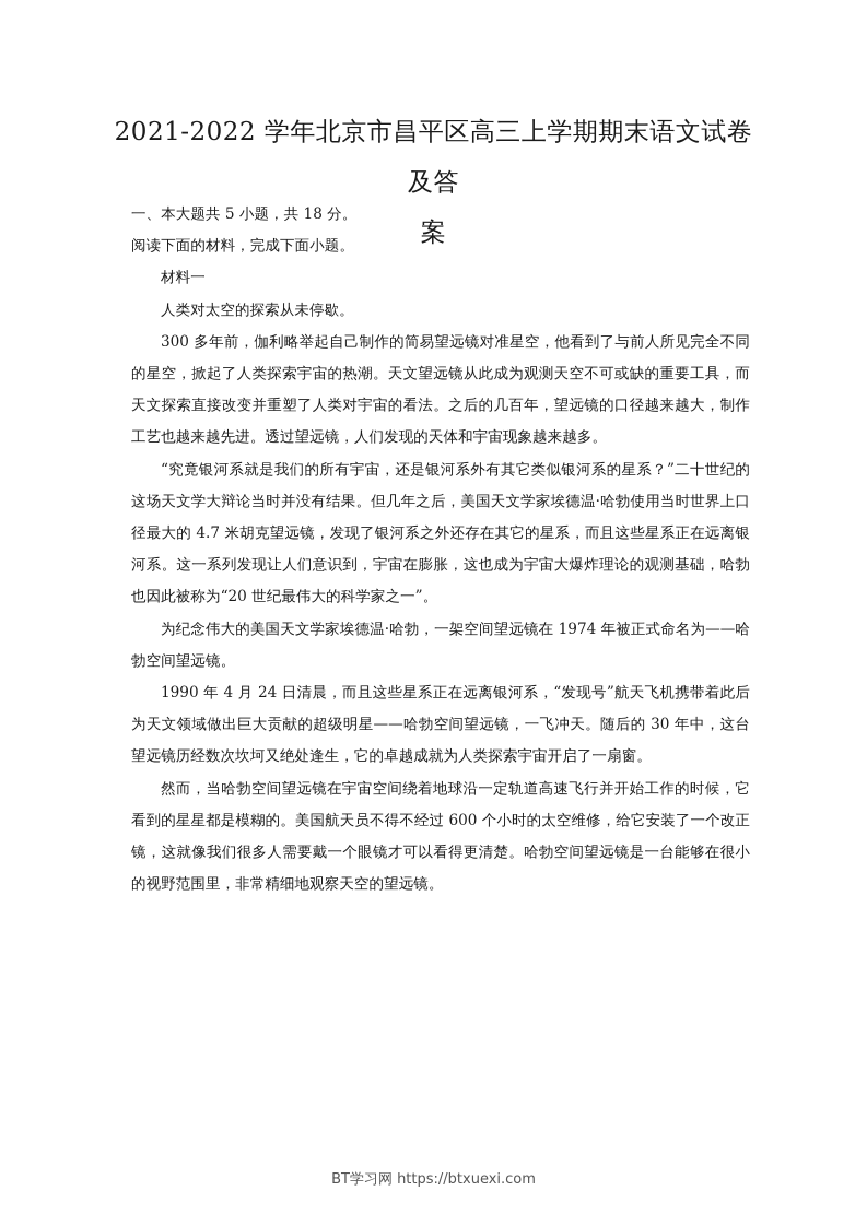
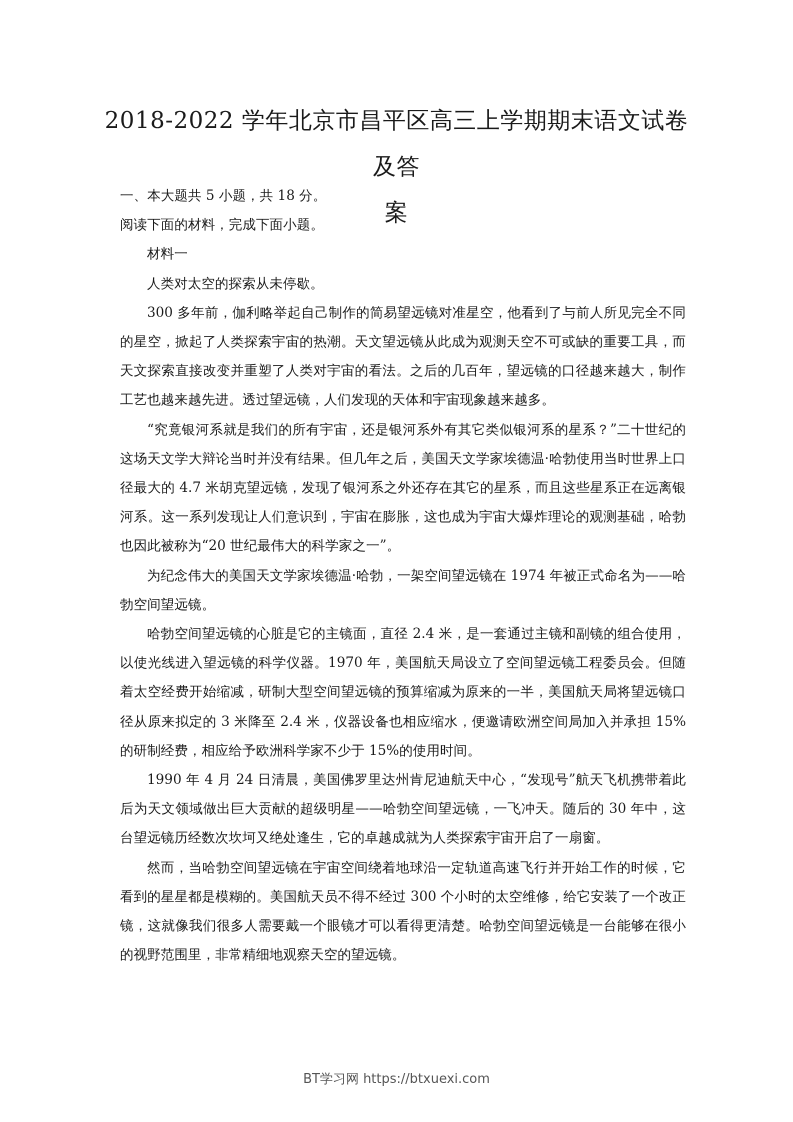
- 2021-2022 学年北京市昌平区高三上学期期末语文试卷及答
+ 2018-2022 学年北京市昌平区高三上学期期末语文试卷及答
  案
  一、本大题共 5 小题，共 18 分。
  阅读下面的材料，完成下面小题。
  材料一
  人类对太空的探索从未停歇。
  300 多年前，伽利略举起自己制作的简易望远镜对准星空，他看到了与前人所见完全不同的星空，掀起了人类探索宇宙的热潮。天文望远镜从此成为观测天空不可或缺的重要工具，而天文探索直接改变并重塑了人类对宇宙的看法。之后的几百年，望远镜的口径越来越大，制作工艺也越来越先进。透过望远镜，人们发现的天体和宇宙现象越来越多。
  “究竟银河系就是我们的所有宇宙，还是银河系外有其它类似银河系的星系？”二十世纪的这场天文学大辩论当时并没有结果。但几年之后，美国天文学家埃德温·哈勃使用当时世界上口径最大的 4.7 米胡克望远镜，发现了银河系之外还存在其它的星系，而且这些星系正在远离银河系。这一系列发现让人们意识到，宇宙在膨胀，这也成为宇宙大爆炸理论的观测基础，哈勃也因此被称为“20 世纪最伟大的科学家之一”。
  为纪念伟大的美国天文学家埃德温·哈勃，一架空间望远镜在 1974 年被正式命名为——哈勃空间望远镜。
+ 哈勃空间望远镜的心脏是它的主镜面，直径 2.4 米，是一套通过主镜和副镜的组合使用，以使光线进入望远镜的科学仪器。1970 年，美国航天局设立了空间望远镜工程委员会。但随着太空经费开始缩减，研制大型空间望远镜的预算缩减为原来的一半，美国航天局将望远镜口径从原来拟定的 3 米降至 2.4 米，仪器设备也相应缩水，便邀请欧洲空间局加入并承担 15%的研制经费，相应给予欧洲科学家不少于 15%的使用时间。
- 1990 年 4 月 24 日清晨，而且这些星系正在远离银河系，“发现号”航天飞机携带着此后为天文领域做出巨大贡献的超级明星——哈勃空间望远镜，一飞冲天。随后的 30 年中，这台望远镜历经数次坎坷又绝处逢生，它的卓越成就为人类探索宇宙开启了一扇窗。
+ 1990 年 4 月 24 日清晨，美国佛罗里达州肯尼迪航天中心，“发现号”航天飞机携带着此后为天文领域做出巨大贡献的超级明星——哈勃空间望远镜，一飞冲天。随后的 30 年中，这台望远镜历经数次坎坷又绝处逢生，它的卓越成就为人类探索宇宙开启了一扇窗。
- 然而，当哈勃空间望远镜在宇宙空间绕着地球沿一定轨道高速飞行并开始工作的时候，它看到的星星都是模糊的。美国航天员不得不经过 600 个小时的太空维修，给它安装了一个改正镜，这就像我们很多人需要戴一个眼镜才可以看得更清楚。哈勃空间望远镜是一台能够在很小的视野范围里，非常精细地观察天空的望远镜。
+ 然而，当哈勃空间望远镜在宇宙空间绕着地球沿一定轨道高速飞行并开始工作的时候，它看到的星星都是模糊的。美国航天员不得不经过 300 个小时的太空维修，给它安装了一个改正镜，这就像我们很多人需要戴一个眼镜才可以看得更清楚。哈勃空间望远镜是一台能够在很小的视野范围里，非常精细地观察天空的望远镜。
  BT学习网 https://btxuexi.com
